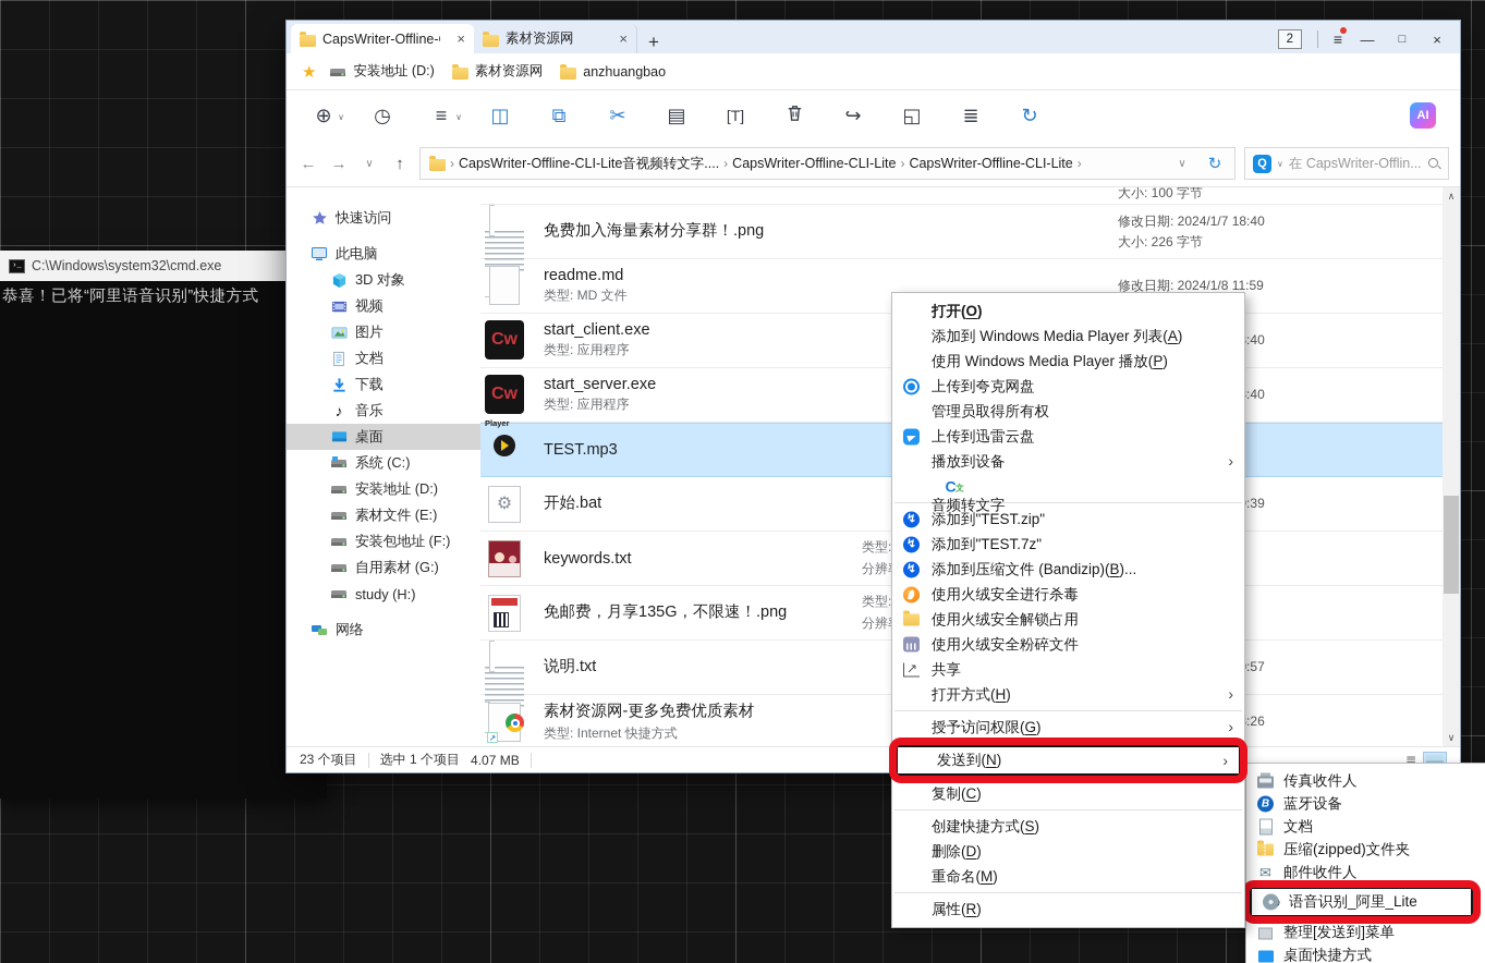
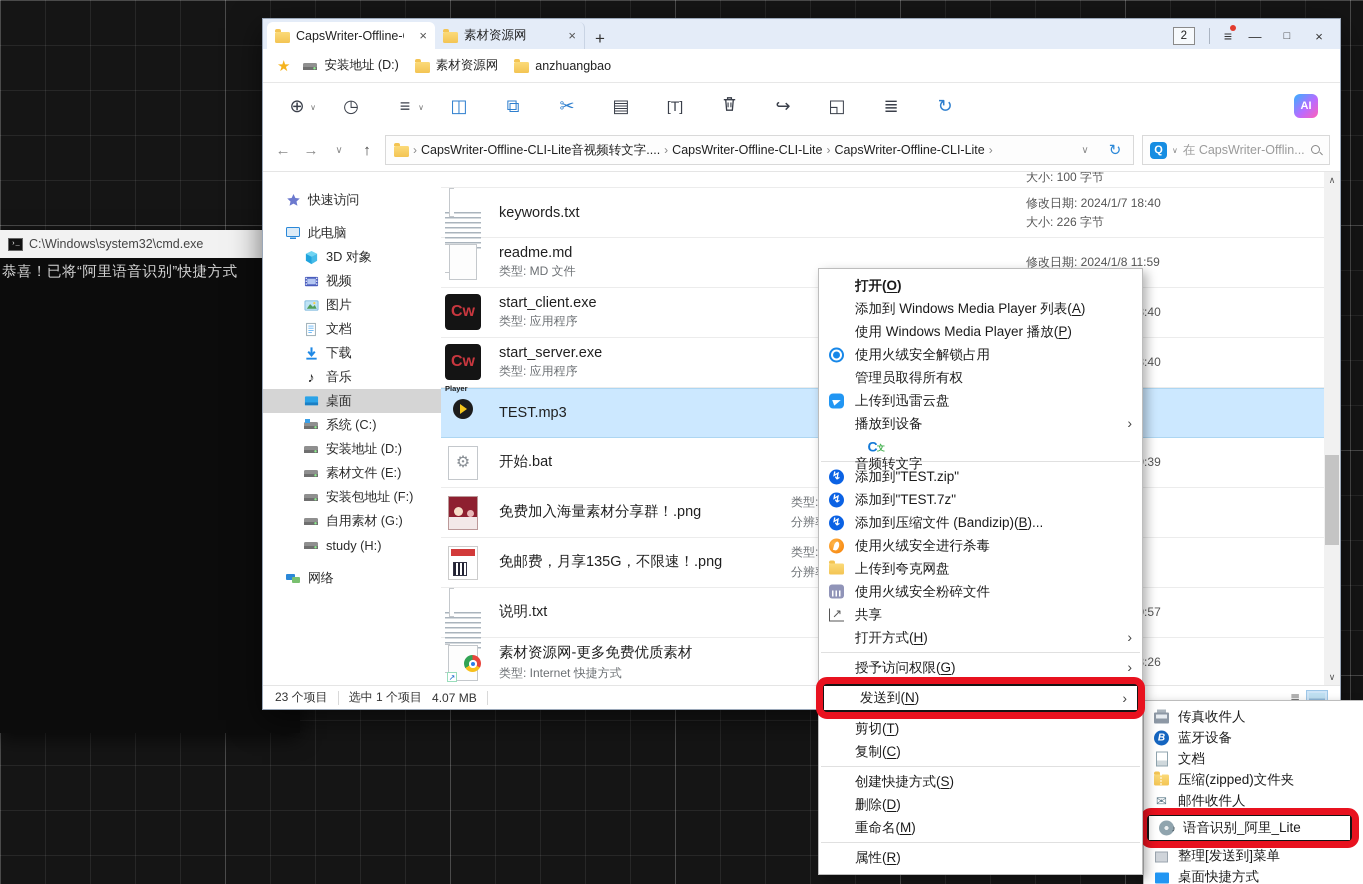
  ›_
  C:\Windows\system32\cmd.exe
  恭喜！已将“阿里语音识别”快捷方式
  CapsWriter-Offline-
  ×
  素材资源网
  ×
  +
  2
  ≡
  —
  □
  ×
  ★
  安装地址 (D:)
  素材资源网
  anzhuangbao
  ⊕
  ∨
  ◷
  ≡
  ∨
  ◫
  ⧉
  ✂
  ▤
  [T]
  ↪
  ◱
  ≣
  ↻
  AI
  ←
  →
  ∨
  ↑
  ›
  CapsWriter-Offline-CLI-Lite音视频转文字....
  ›
  CapsWriter-Offline-CLI-Lite
  ›
  CapsWriter-Offline-CLI-Lite
  ›
  ∨
  ↻
  Q
  ∨
  在 CapsWriter-Offlin...
  快速访问
  此电脑
  3D 对象
  视频
  图片
  文档
  下载
  ♪
  音乐
  桌面
  系统 (C:)
  安装地址 (D:)
  素材文件 (E:)
  安装包地址 (F:)
  自用素材 (G:)
  study (H:)
  网络
  大小: 100 字节
- 免费加入海量素材分享群！.png
+ keywords.txt
  修改日期: 2024/1/7 18:40
  大小: 226 字节
  readme.md
  类型: MD 文件
  修改日期: 2024/1/8 11:59
  Cw
  start_client.exe
  类型: 应用程序
  Cw
  start_server.exe
  类型: 应用程序
  Player
  TEST.mp3
  ⚙
  开始.bat
- keywords.txt
+ 免费加入海量素材分享群！.png
  类型:
  免邮费，月享135G，不限速！.png
  类型:
  说明.txt
  ↗
  素材资源网-更多免费优质素材
  类型: Internet 快捷方式
  ∧
  ∨
  23 个项目
  选中 1 个项目
  4.07 MB
  ≣
  打开(O)
  添加到 Windows Media Player 列表(A)
  使用 Windows Media Player 播放(P)
- 上传到夸克网盘
+ 使用火绒安全解锁占用
  管理员取得所有权
  上传到迅雷云盘
  播放到设备
  ›
  C
  音频转文字
  ↯
  添加到"TEST.zip"
  ↯
  添加到"TEST.7z"
  ↯
  添加到压缩文件 (Bandizip)(B)...
  使用火绒安全进行杀毒
- 使用火绒安全解锁占用
+ 上传到夸克网盘
  使用火绒安全粉碎文件
  ↗
  共享
  打开方式(H)
  ›
  授予访问权限(G)
  ›
  发送到(N)
  ›
+ 剪切(T)
  复制(C)
  创建快捷方式(S)
  删除(D)
  重命名(M)
  属性(R)
  传真收件人
  B
  蓝牙设备
  文档
  压缩(zipped)文件夹
  ✉
  邮件收件人
  语音识别_阿里_Lite
  整理[发送到]菜单
  桌面快捷方式
